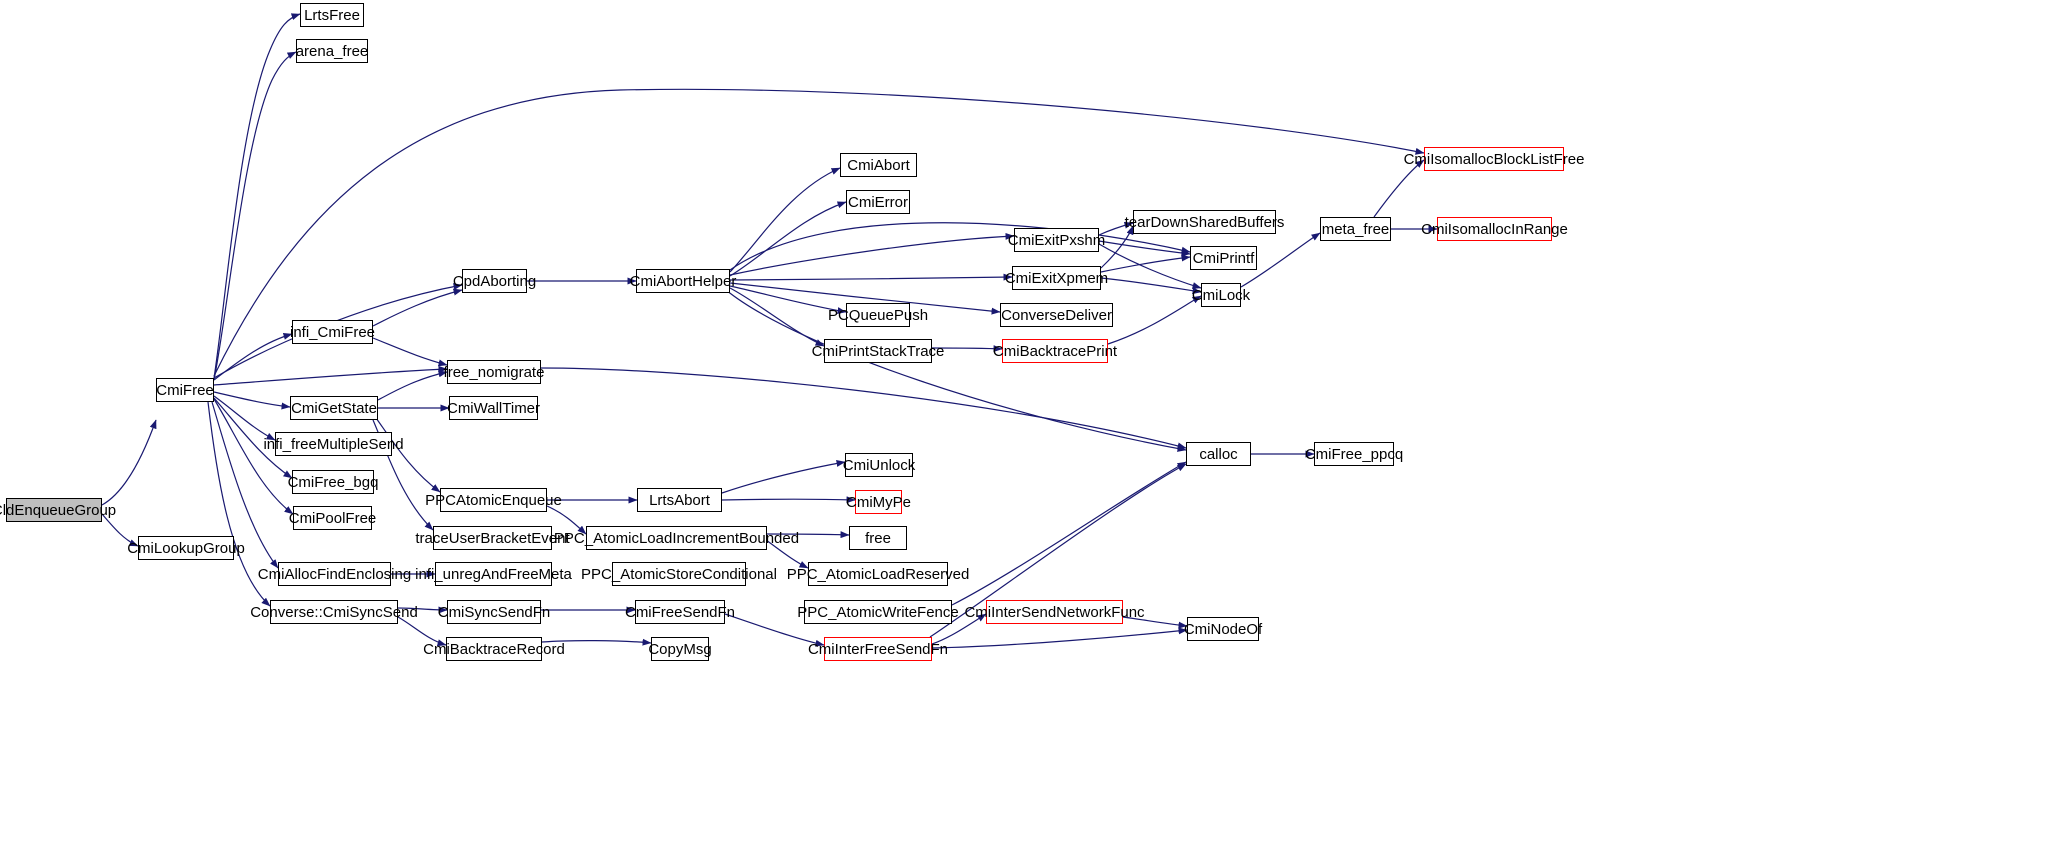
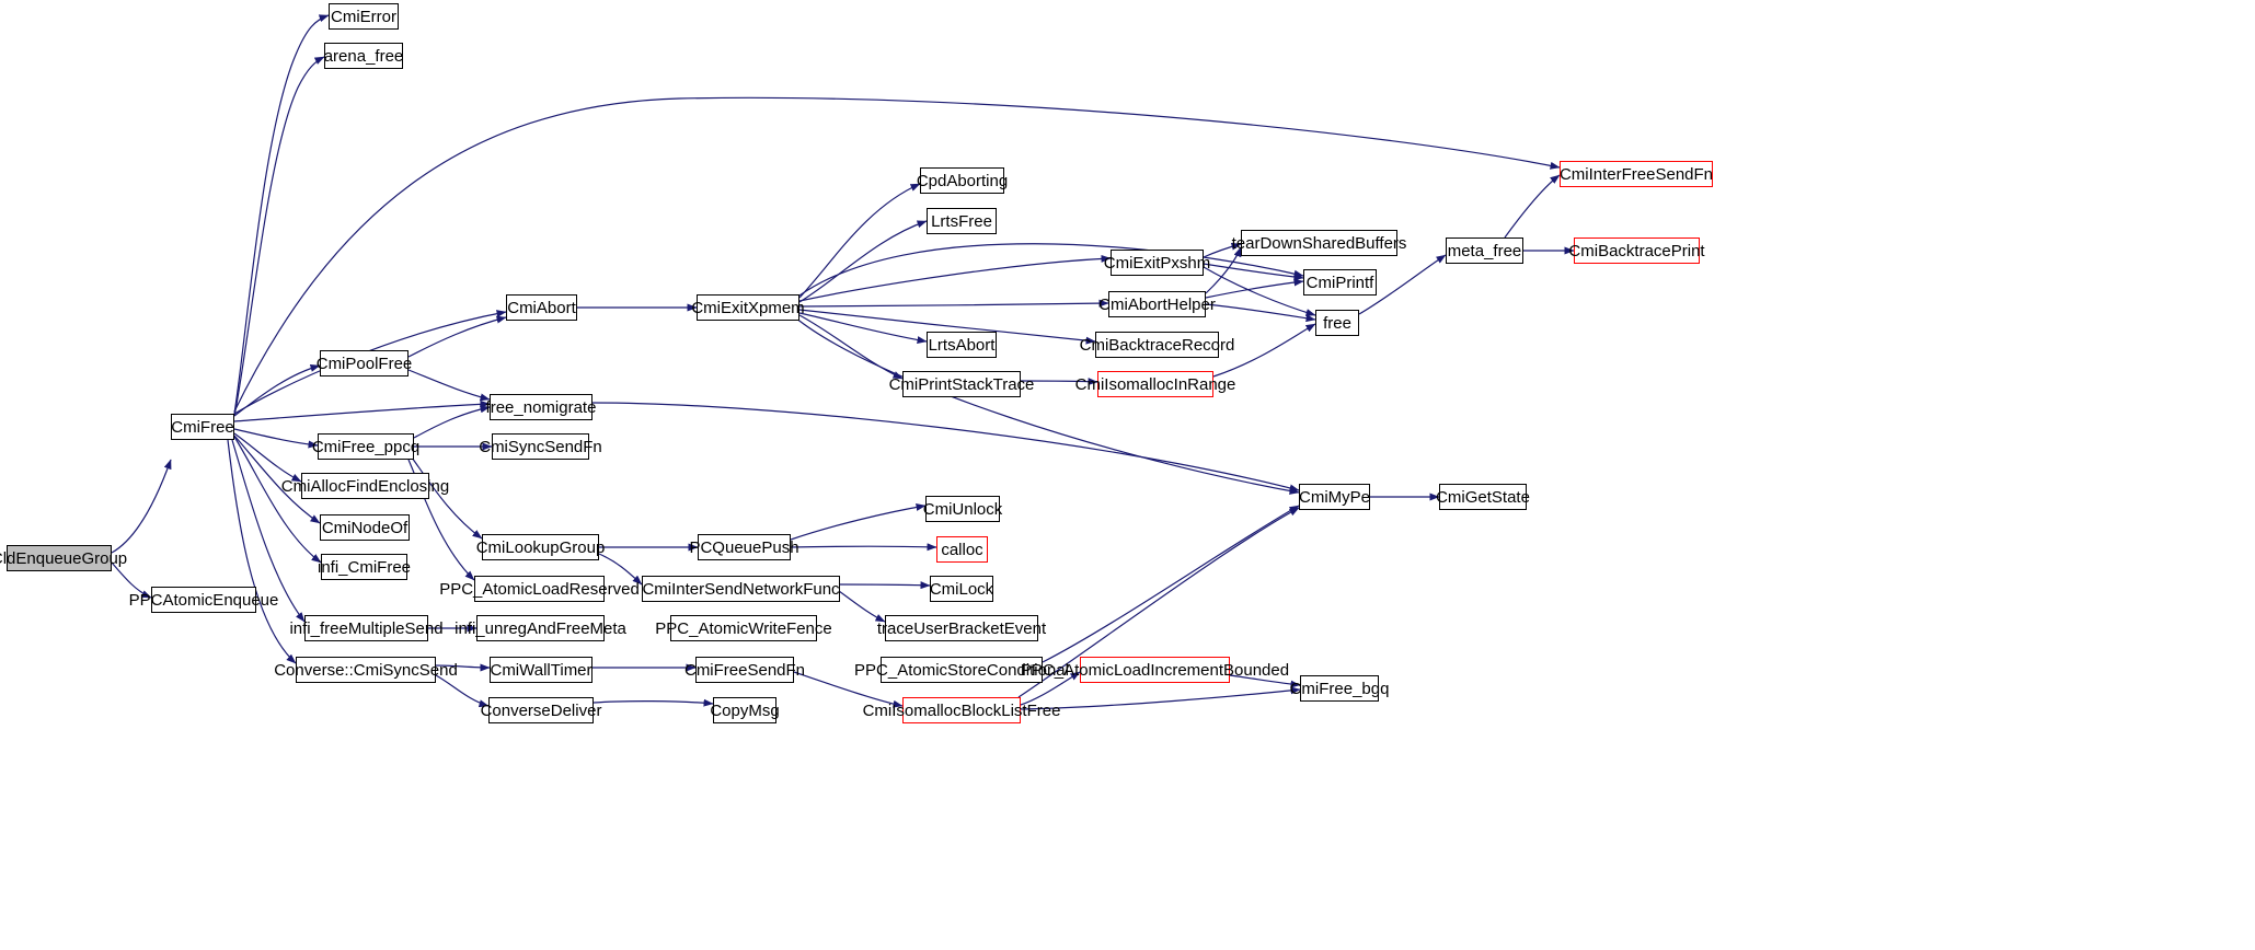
  ldEnqueueGroup
  CmiFree
- CmiLookupGroup
+ PPCAtomicEnqueue
- LrtsFree
+ CmiError
  arena_free
- infi_CmiFree
+ CmiPoolFree
- CmiGetState
+ CmiFree_ppcq
- infi_freeMultipleSend
+ CmiAllocFindEnclosing
- CmiFree_bgq
+ CmiNodeOf
- CmiPoolFree
+ infi_CmiFree
- CmiAllocFindEnclosing
+ infi_freeMultipleSend
  Converse::CmiSyncSend
- CpdAborting
+ CmiAbort
  free_nomigrate
- CmiWallTimer
+ CmiSyncSendFn
- PPCAtomicEnqueue
+ CmiLookupGroup
- traceUserBracketEvent
+ PPC_AtomicLoadReserved
  infi_unregAndFreeMeta
- CmiSyncSendFn
+ CmiWallTimer
- CmiBacktraceRecord
+ ConverseDeliver
- CmiAbortHelper
+ CmiExitXpmem
- LrtsAbort
+ PCQueuePush
- PPC_AtomicLoadIncrementBounded
+ CmiInterSendNetworkFunc
- PPC_AtomicStoreConditional
+ PPC_AtomicWriteFence
  CmiFreeSendFn
  CopyMsg
- CmiAbort
+ CpdAborting
- CmiError
+ LrtsFree
- PCQueuePush
+ LrtsAbort
  CmiPrintStackTrace
  CmiUnlock
- CmiMyPe
+ calloc
- free
+ CmiLock
- PPC_AtomicLoadReserved
+ traceUserBracketEvent
- PPC_AtomicWriteFence
+ PPC_AtomicStoreConditional
- CmiInterFreeSendFn
+ CmiIsomallocBlockListFree
  CmiExitPxshm
- CmiExitXpmem
+ CmiAbortHelper
- ConverseDeliver
+ CmiBacktraceRecord
- CmiBacktracePrint
+ CmiIsomallocInRange
- calloc
+ CmiMyPe
- CmiInterSendNetworkFunc
+ PPC_AtomicLoadIncrementBounded
- CmiNodeOf
+ CmiFree_bgq
  tearDownSharedBuffers
  CmiPrintf
- CmiLock
+ free
  meta_free
- CmiFree_ppcq
+ CmiGetState
- CmiIsomallocBlockListFree
+ CmiInterFreeSendFn
- CmiIsomallocInRange
+ CmiBacktracePrint
